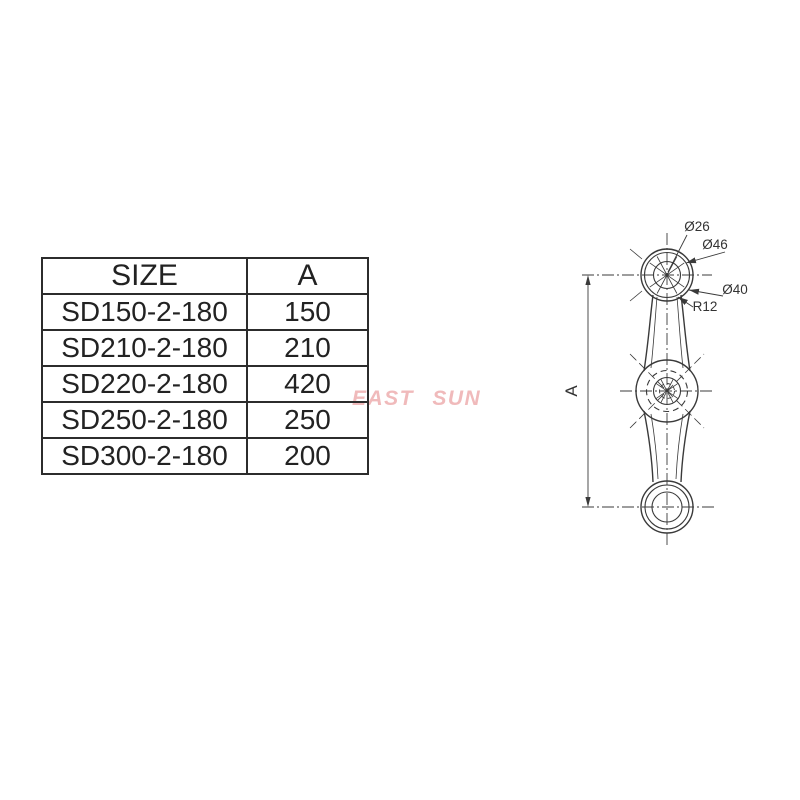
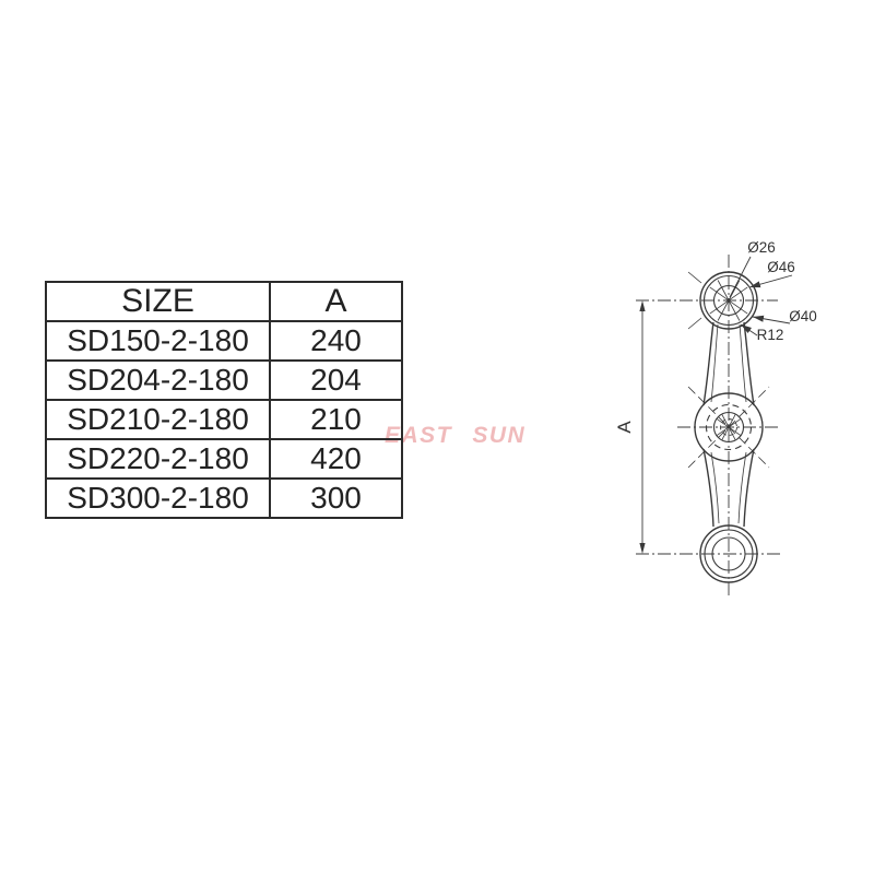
  EAST SUN
  SIZE	A
- SD150-2-180	150
+ SD150-2-180	240
+ SD204-2-180	204
  SD210-2-180	210
  SD220-2-180	420
- SD250-2-180	250
- SD300-2-180	200
+ SD300-2-180	300
  Ø26
  Ø46
  Ø40
  R12
